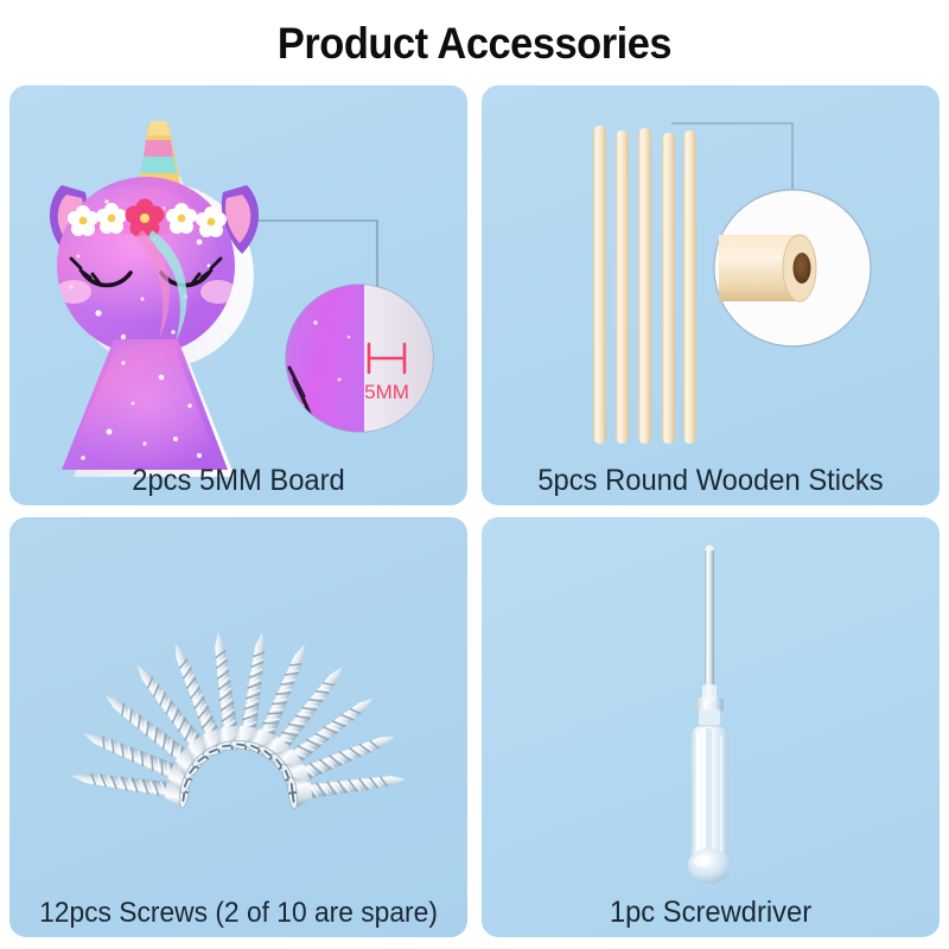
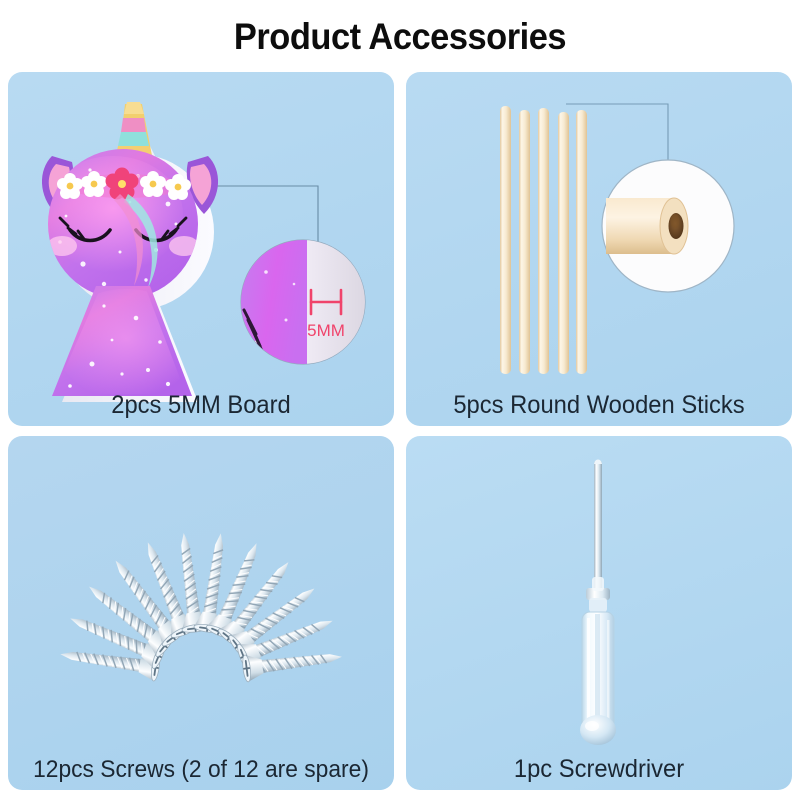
  Product Accessories
  5MM
  2pcs 5MM Board
  5pcs Round Wooden Sticks
- 12pcs Screws (2 of 10 are spare)
+ 12pcs Screws (2 of 12 are spare)
  1pc Screwdriver
